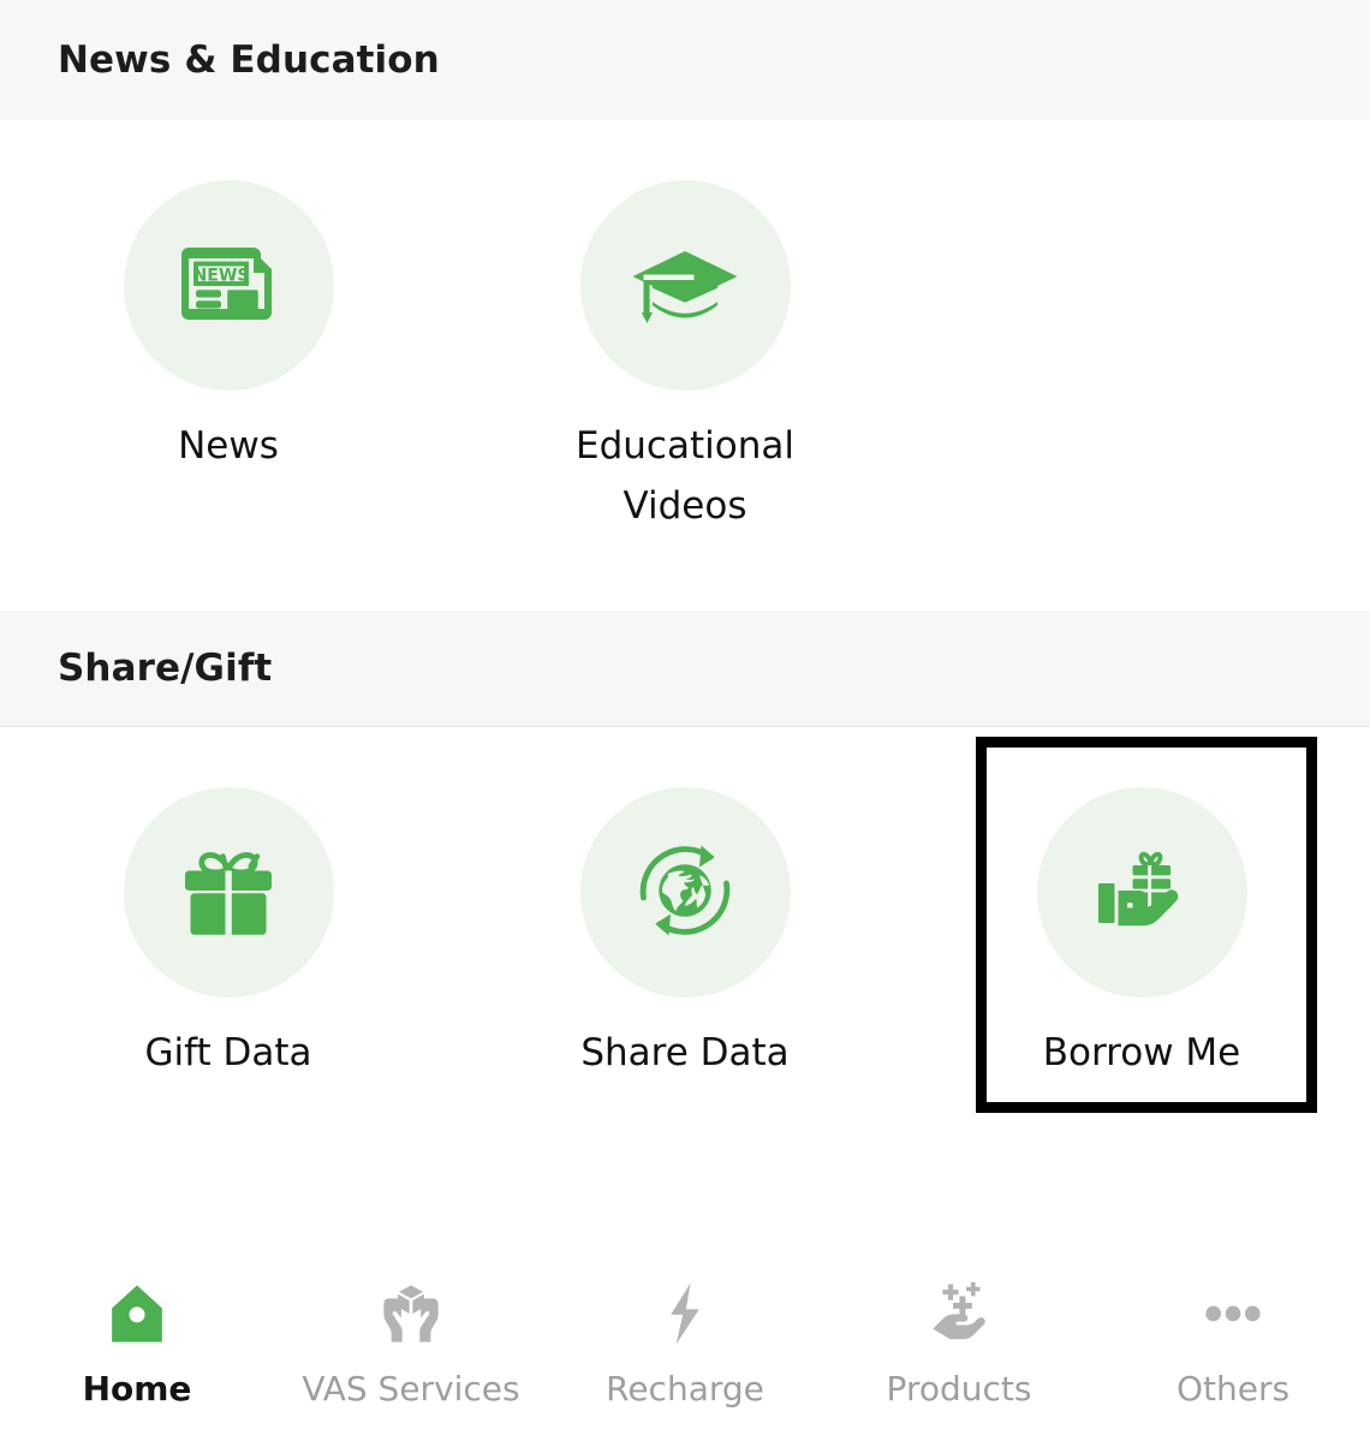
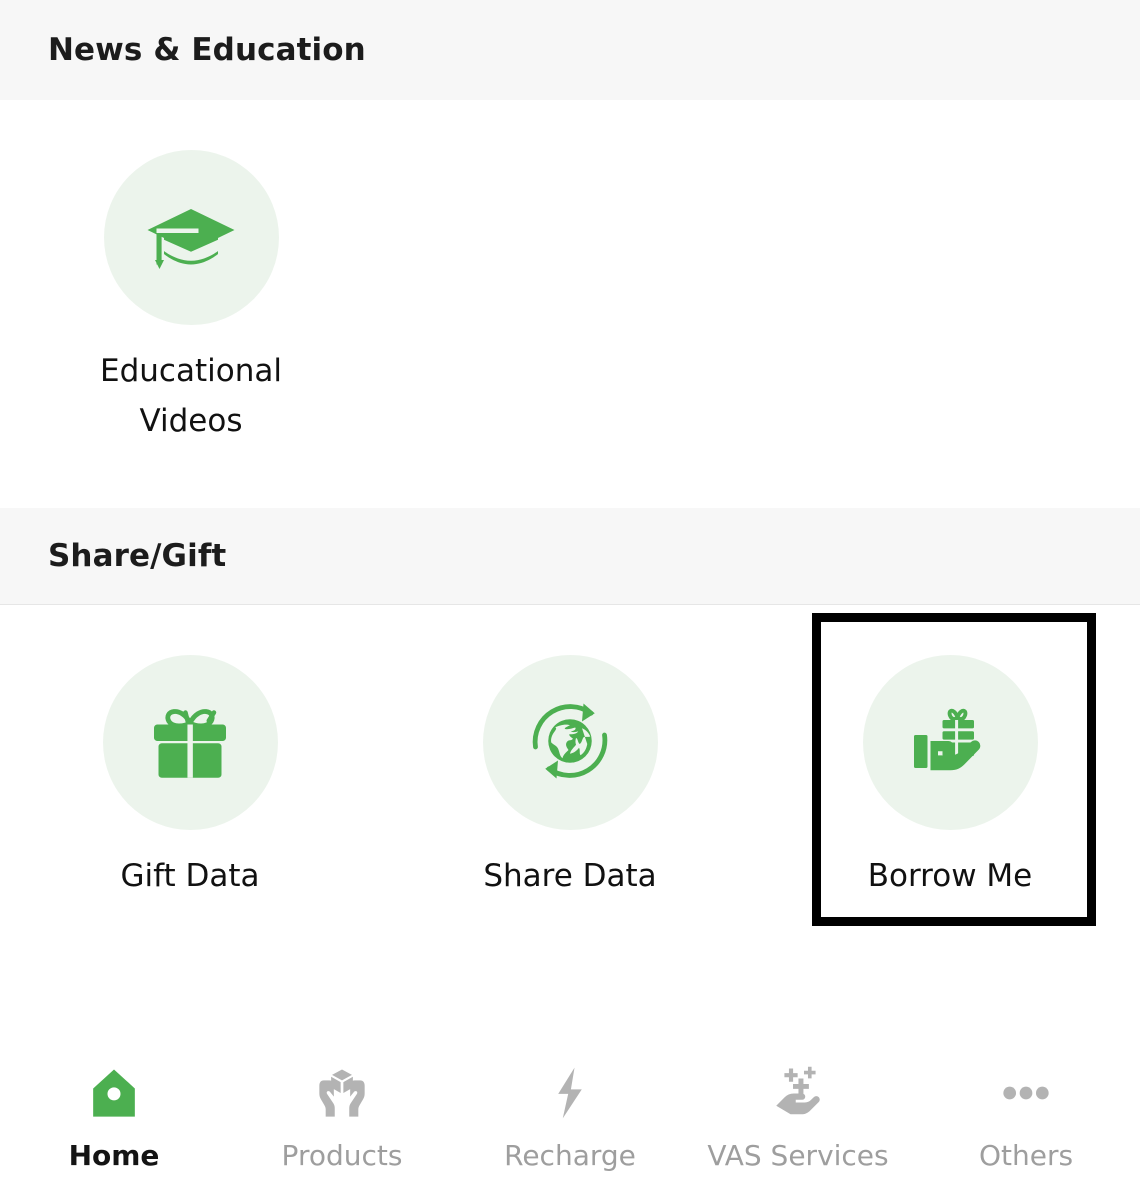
  News & Education
- NEWS
- News
  Educational Videos
  Share/Gift
  Gift Data
  Share Data
  Borrow Me
  Home
- VAS Services
+ Products
  Recharge
- Products
+ VAS Services
  Others
